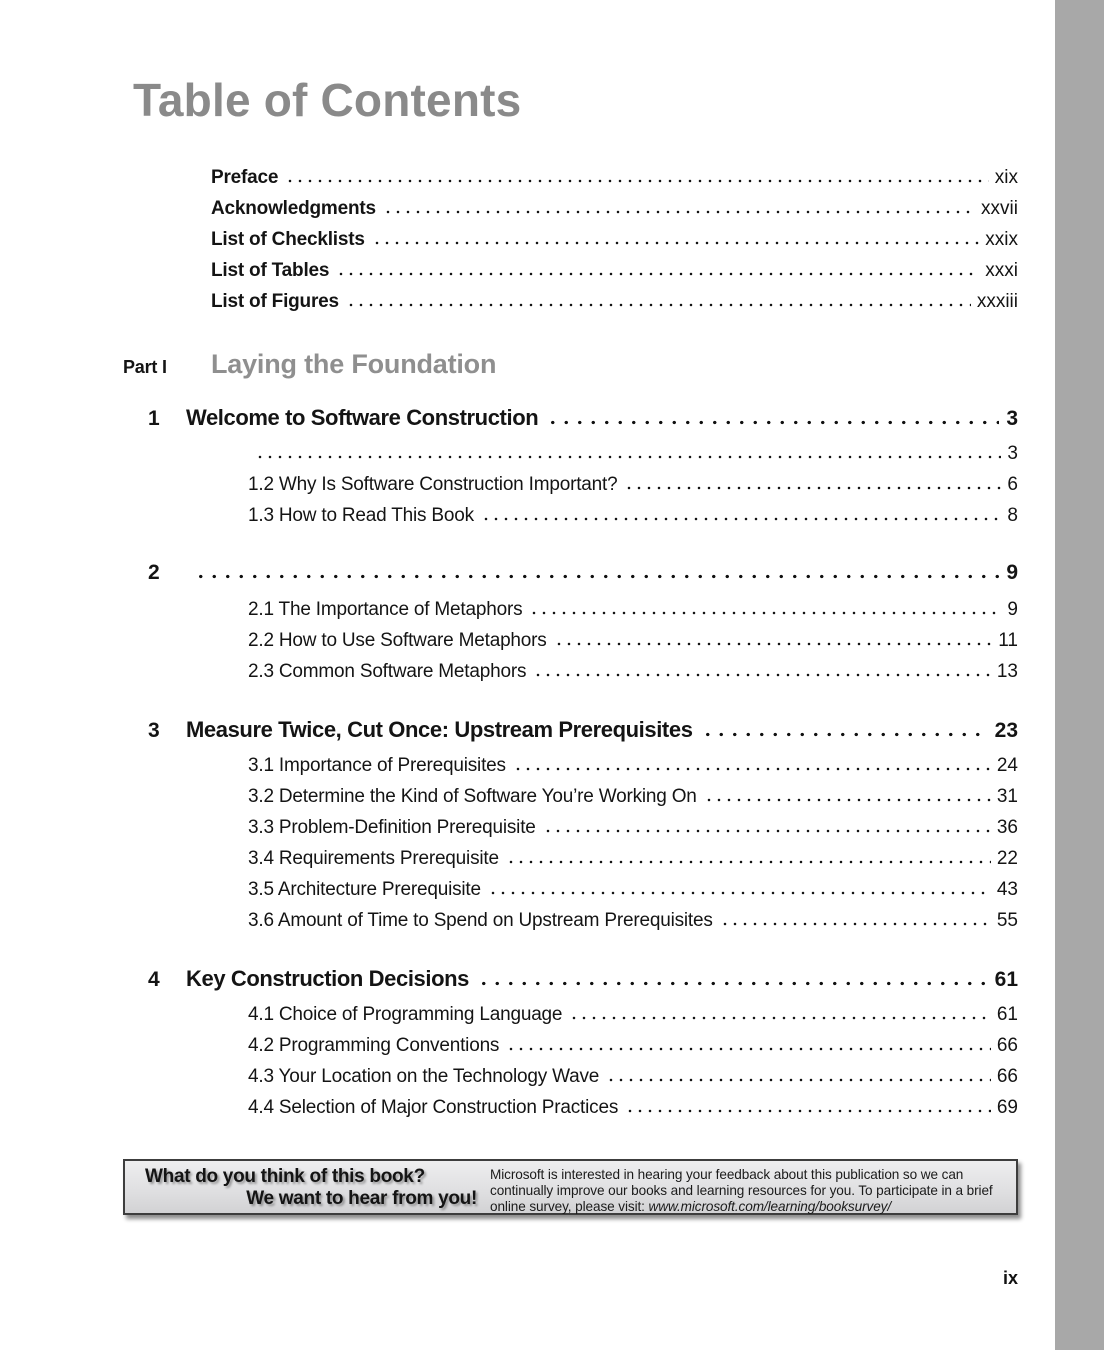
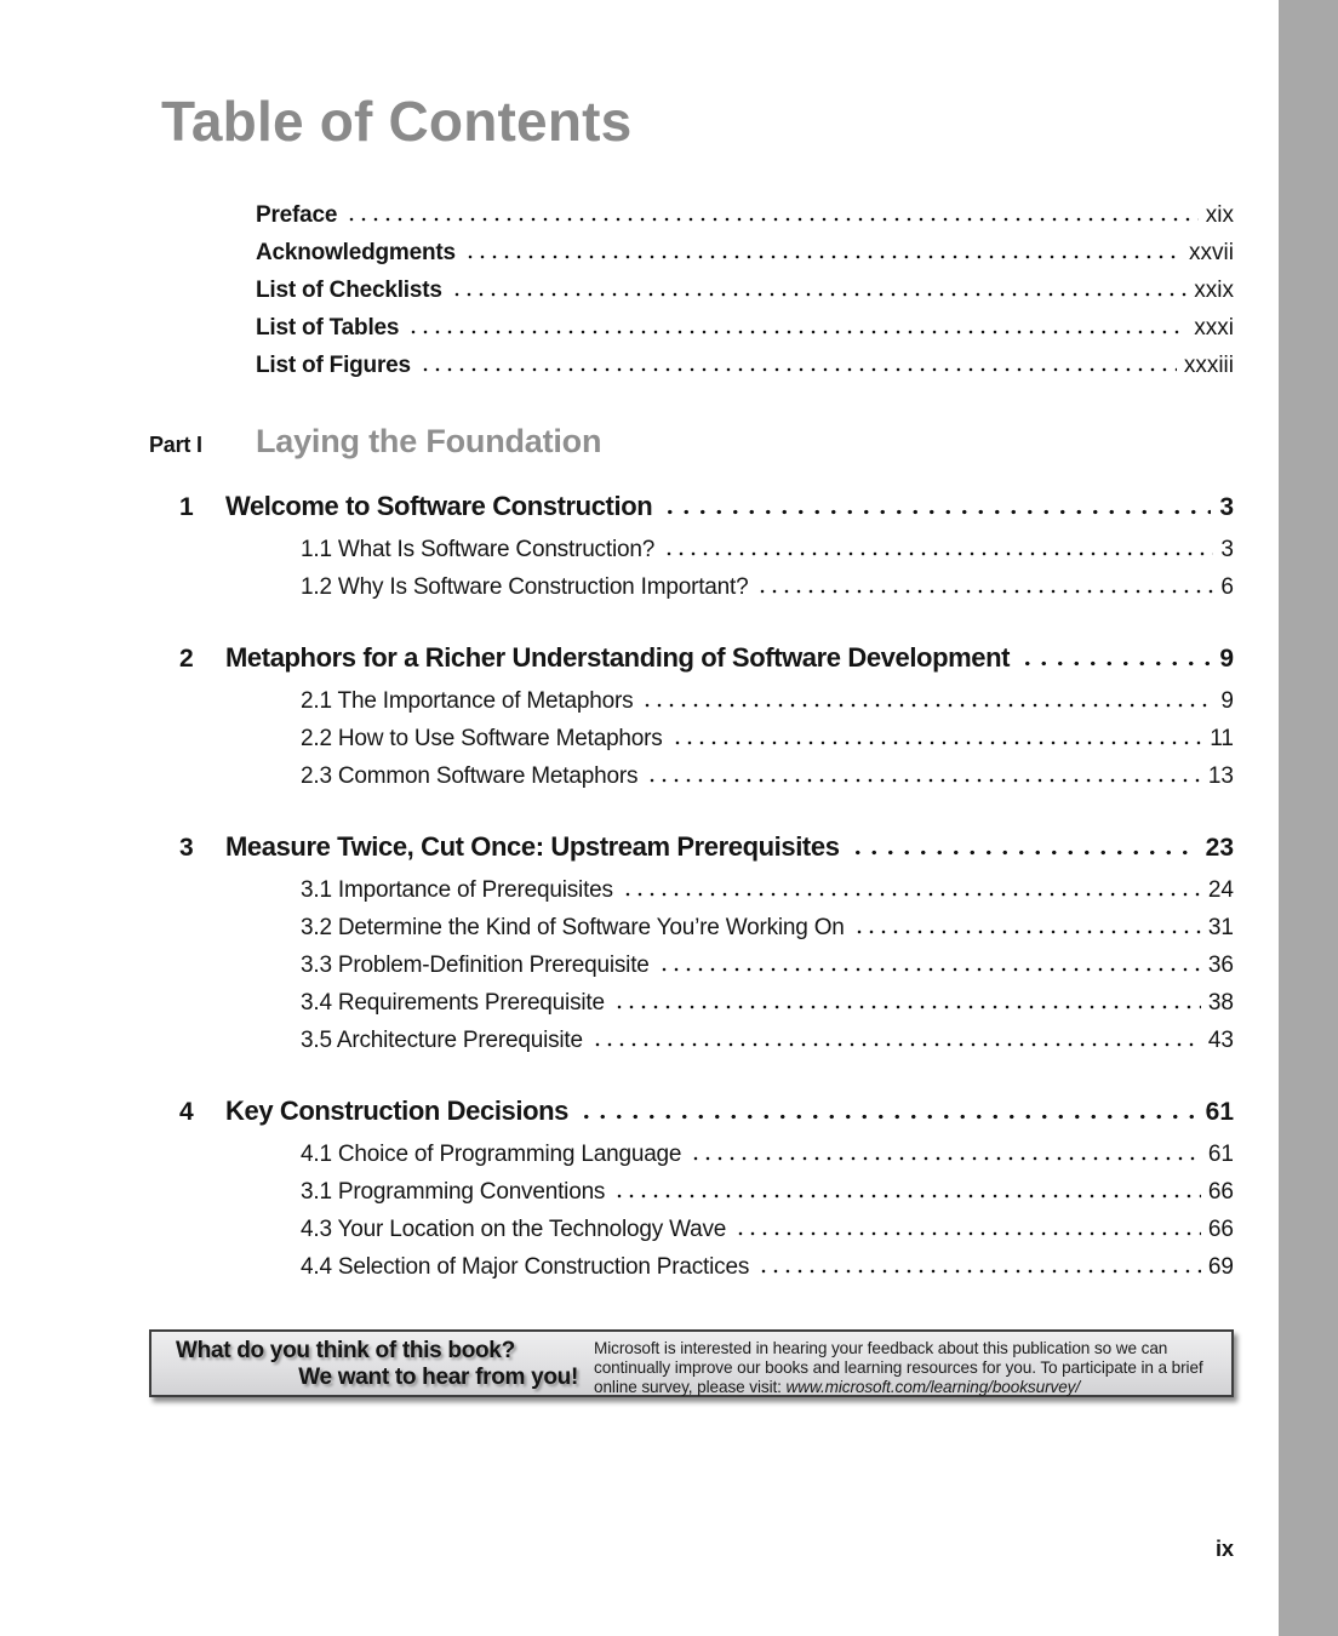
  Table of Contents
  Preface
  xix
  Acknowledgments
  xxvii
  List of Checklists
  xxix
  List of Tables
  xxxi
  List of Figures
  xxxiii
  Part I
  Laying the Foundation
  1
  Welcome to Software Construction
  3
+ 1.1 What Is Software Construction?
  3
  1.2 Why Is Software Construction Important?
  6
- 1.3 How to Read This Book
- 8
  2
+ Metaphors for a Richer Understanding of Software Development
  9
  2.1 The Importance of Metaphors
  9
  2.2 How to Use Software Metaphors
  11
  2.3 Common Software Metaphors
  13
  3
  Measure Twice, Cut Once: Upstream Prerequisites
  23
  3.1 Importance of Prerequisites
  24
  3.2 Determine the Kind of Software You’re Working On
  31
  3.3 Problem-Definition Prerequisite
  36
  3.4 Requirements Prerequisite
- 22
+ 38
  3.5 Architecture Prerequisite
  43
- 3.6 Amount of Time to Spend on Upstream Prerequisites
- 55
  4
  Key Construction Decisions
  61
  4.1 Choice of Programming Language
  61
- 4.2 Programming Conventions
+ 3.1 Programming Conventions
  66
  4.3 Your Location on the Technology Wave
  66
  4.4 Selection of Major Construction Practices
  69
  What do you think of this book?
  We want to hear from you!
  Microsoft is interested in hearing your feedback about this publication so we can continually improve our books and learning resources for you. To participate in a brief online survey, please visit: www.microsoft.com/learning/booksurvey/
  ix
